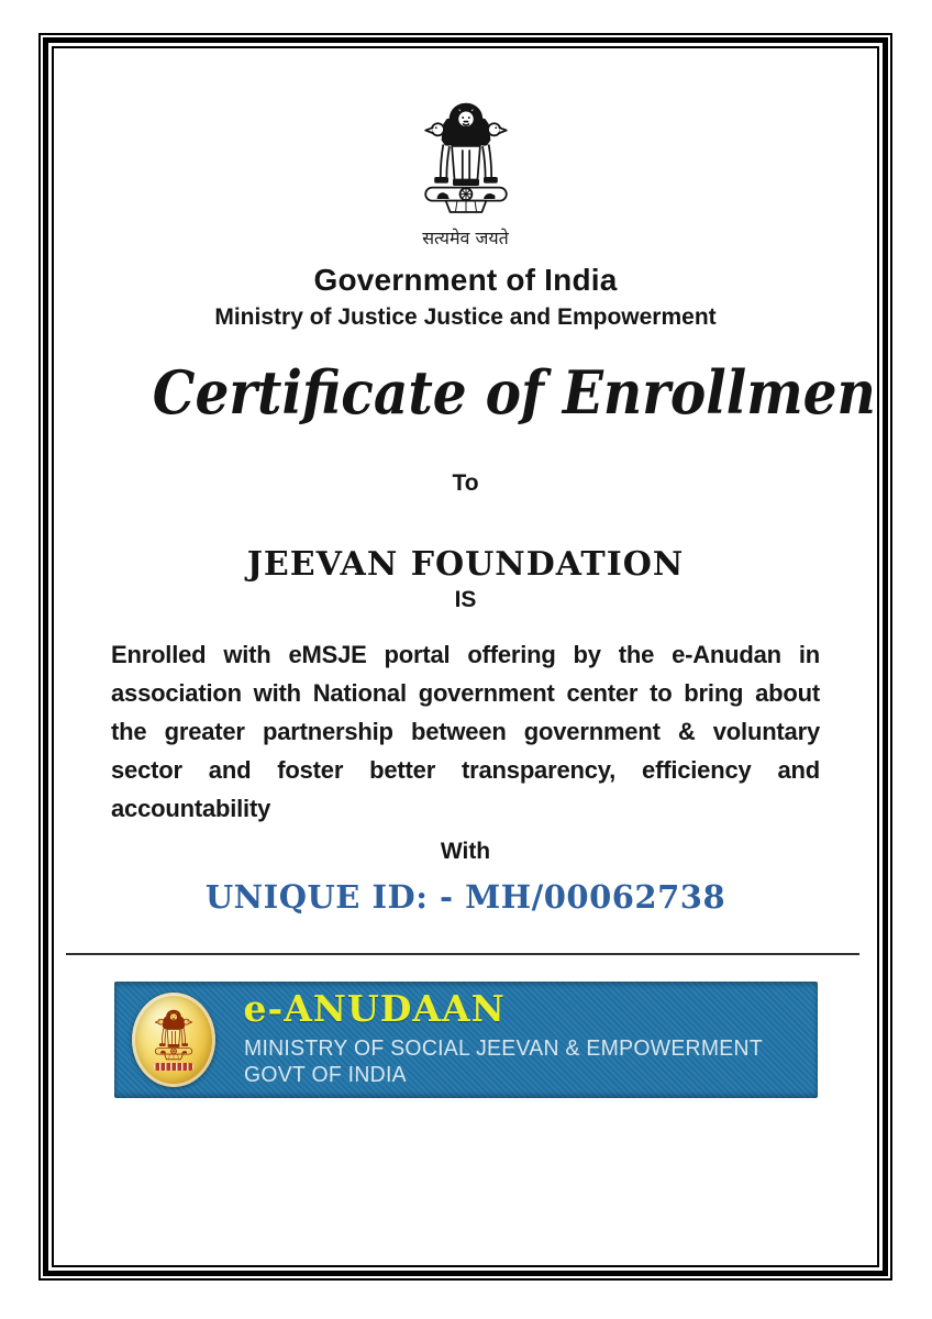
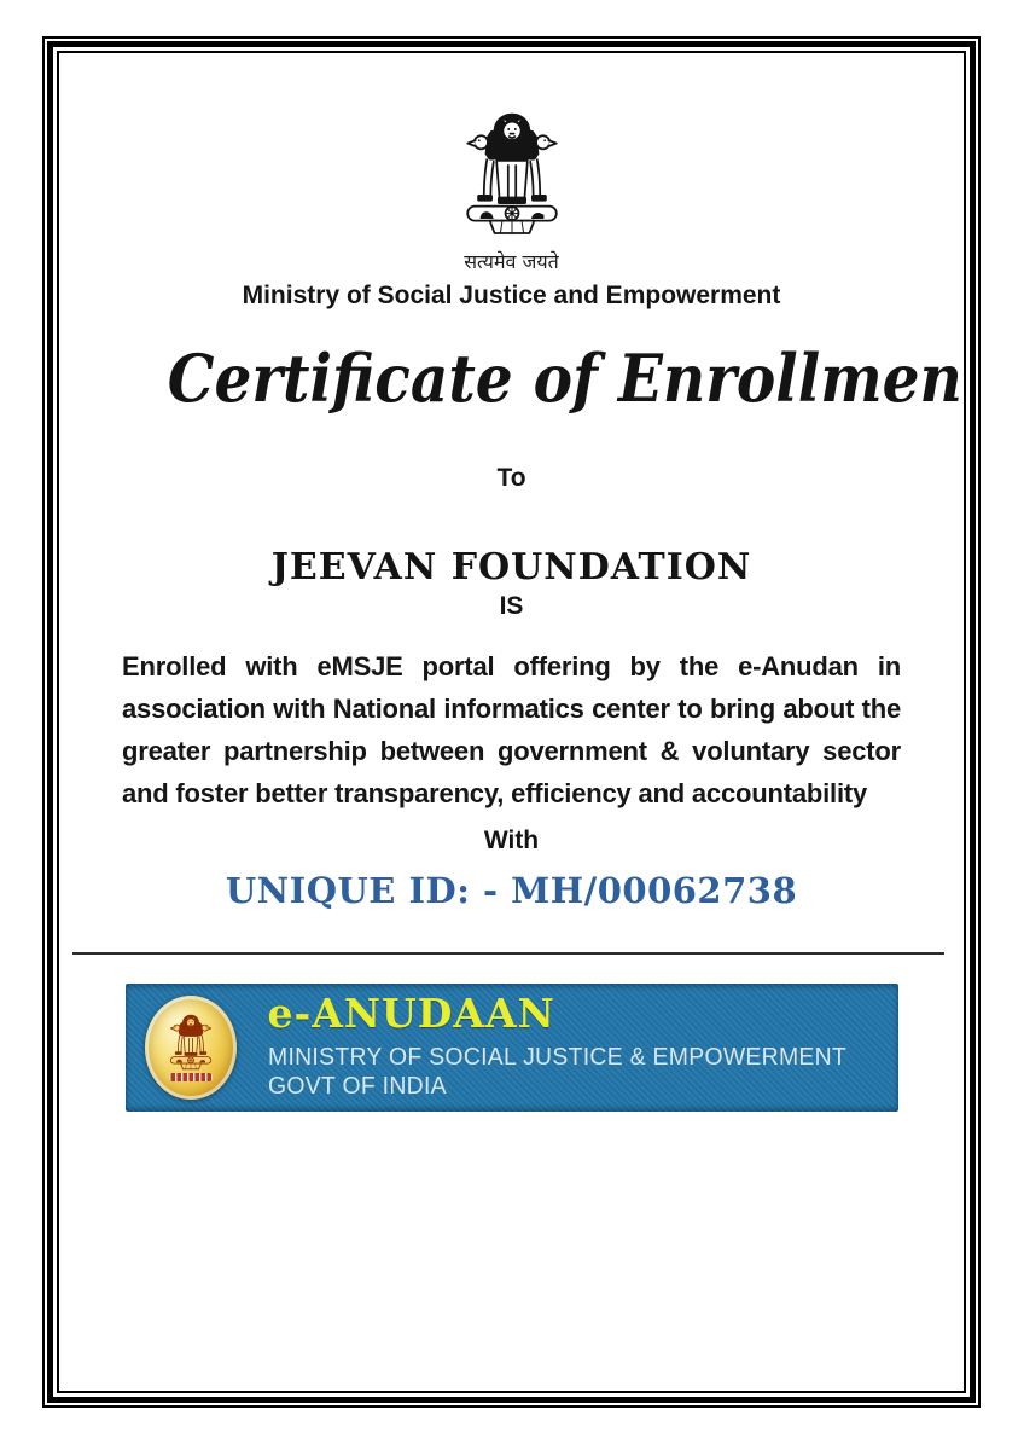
  सत्यमेव जयते
- Government of India
- Ministry of Justice Justice and Empowerment
+ Ministry of Social Justice and Empowerment
  Certificate of Enrollmen
  To
  JEEVAN FOUNDATION
  IS
- Enrolled with eMSJE portal offering by the e-Anudan in association with National government center to bring about the greater partnership between government & voluntary sector and foster better transparency, efficiency and accountability
+ Enrolled with eMSJE portal offering by the e-Anudan in association with National informatics center to bring about the greater partnership between government & voluntary sector and foster better transparency, efficiency and accountability
  With
  UNIQUE ID: - MH/00062738
  e-ANUDAAN
- MINISTRY OF SOCIAL JEEVAN & EMPOWERMENT
+ MINISTRY OF SOCIAL JUSTICE & EMPOWERMENT
  GOVT OF INDIA
